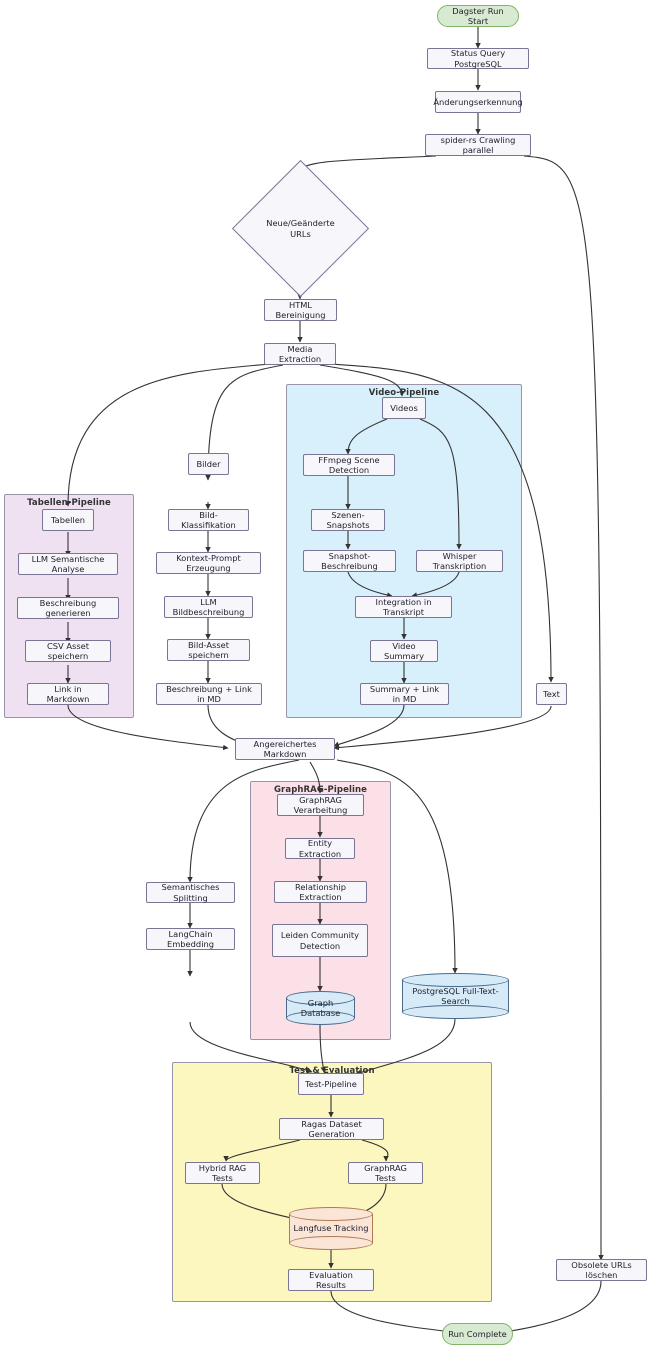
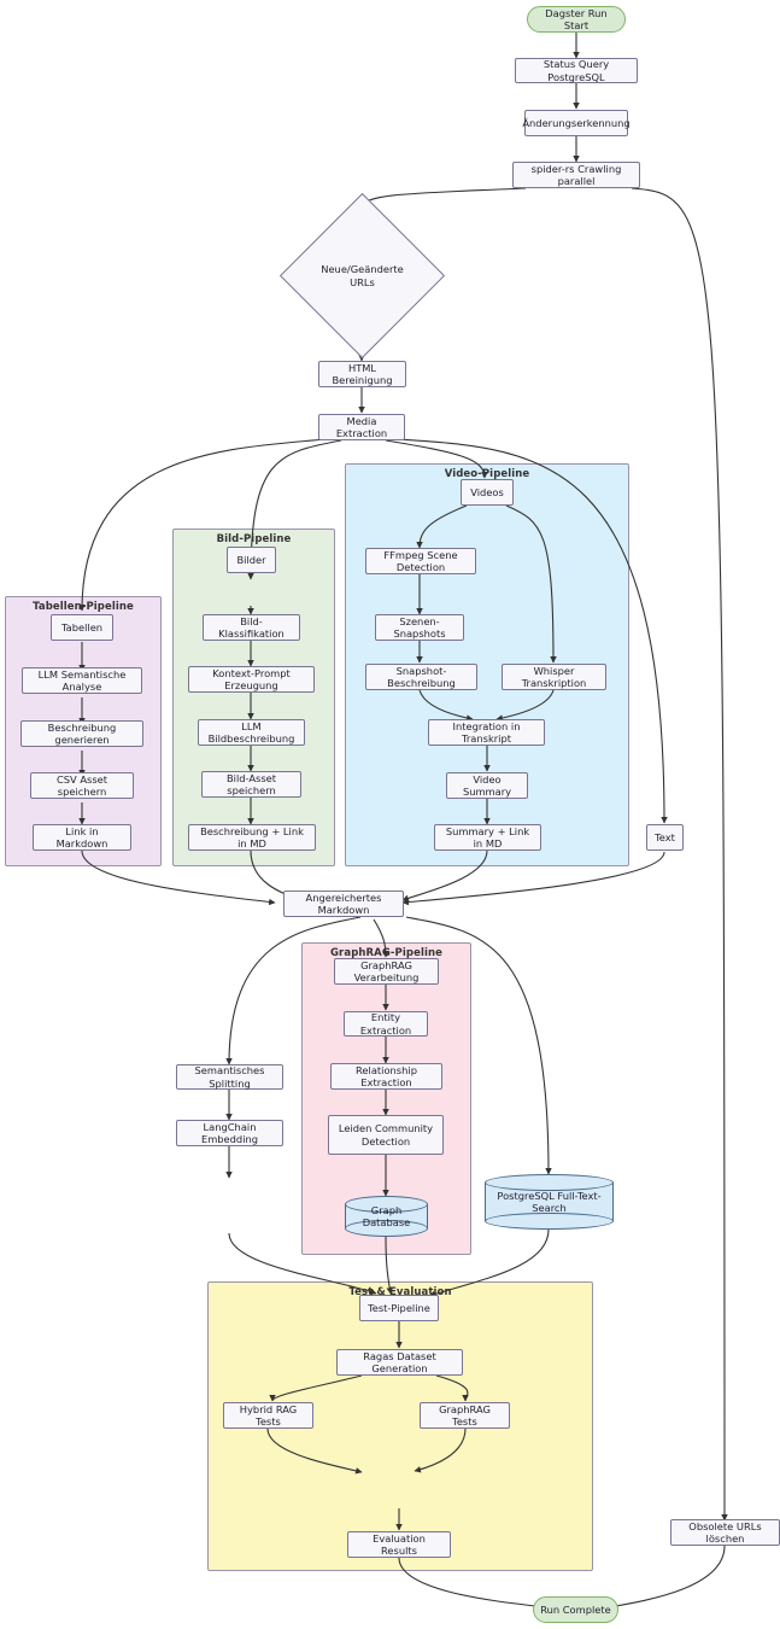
  Tabellen-Pipeline
+ Bild-Pipeline
  Video-Pipeline
  GraphRA-Pipeline
  Test & Evaluatin
  Dagster Run Start
  Status Query PostgreSQL
  Änderungserkennung
  spider-rs Crawling parallel
  Neue/Geänderte URLs
  HTML Bereinigung
  Media Extraction
  Tabellen
  LLM Semantische Analyse
  Beschreibung generieren
  CSV Asset speichern
  Link in Markdown
  Bilder
  Bild-Klassifikation
  Kontext-Prompt Erzeugung
  LLM Bildbeschreibung
  Bild-Asset speichern
  Beschreibung + Link in MD
  Videos
  FFmpeg Scene Detection
  Szenen-Snapshots
  Snapshot-Beschreibung
  Whisper Transkription
  Integration in Transkript
  Video Summary
  Summary + Link in MD
  Text
  Angereichertes Markdown
  GraphRAG Verarbeitung
  Entity Extraction
  Relationship Extraction
  Leiden Community
  Detection
  Graph Database
  Semantisches Splitting
  LangChain Embedding
  PostgreSQL Full-Text-Search
  Test-Pipeline
  Ragas Dataset Generation
  Hybrid RAG Tests
  GraphRAG Tests
- Langfuse Tracking
  Evaluation Results
  Obsolete URLs löschen
  Run Complete
